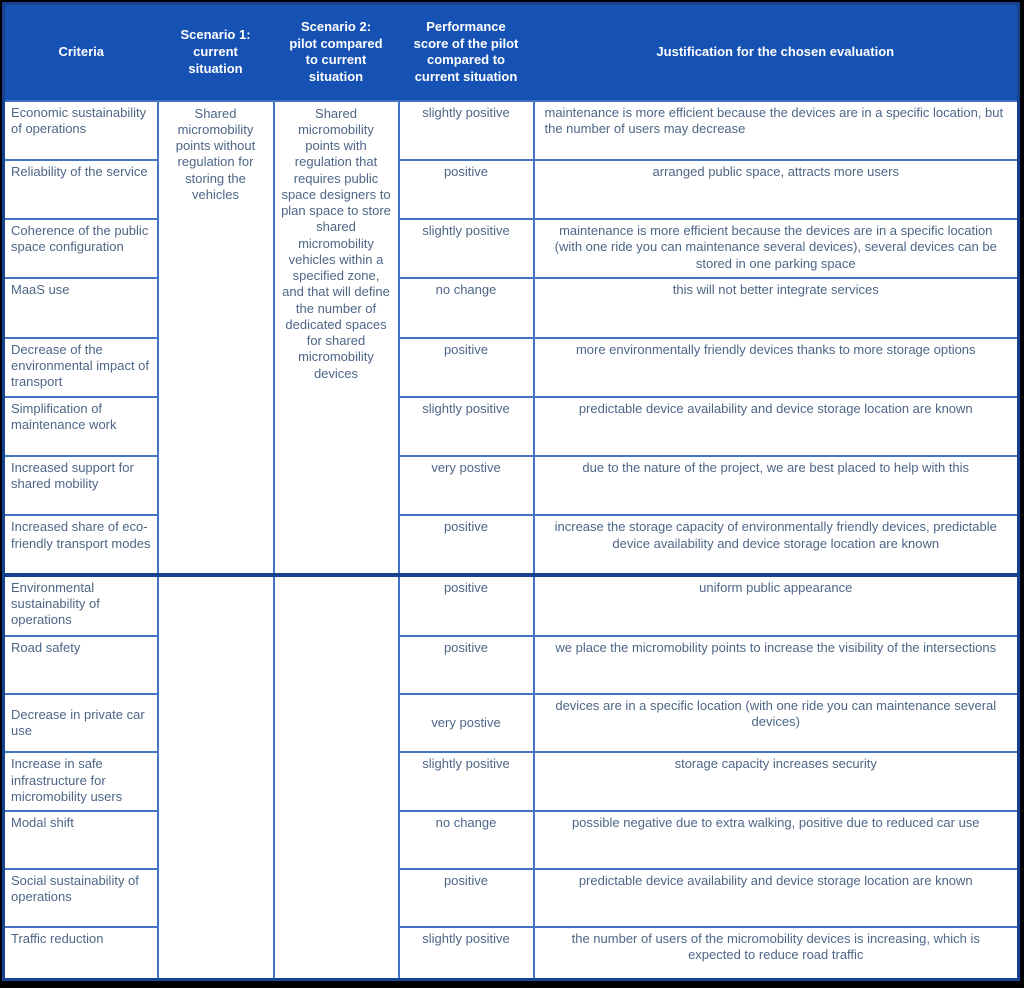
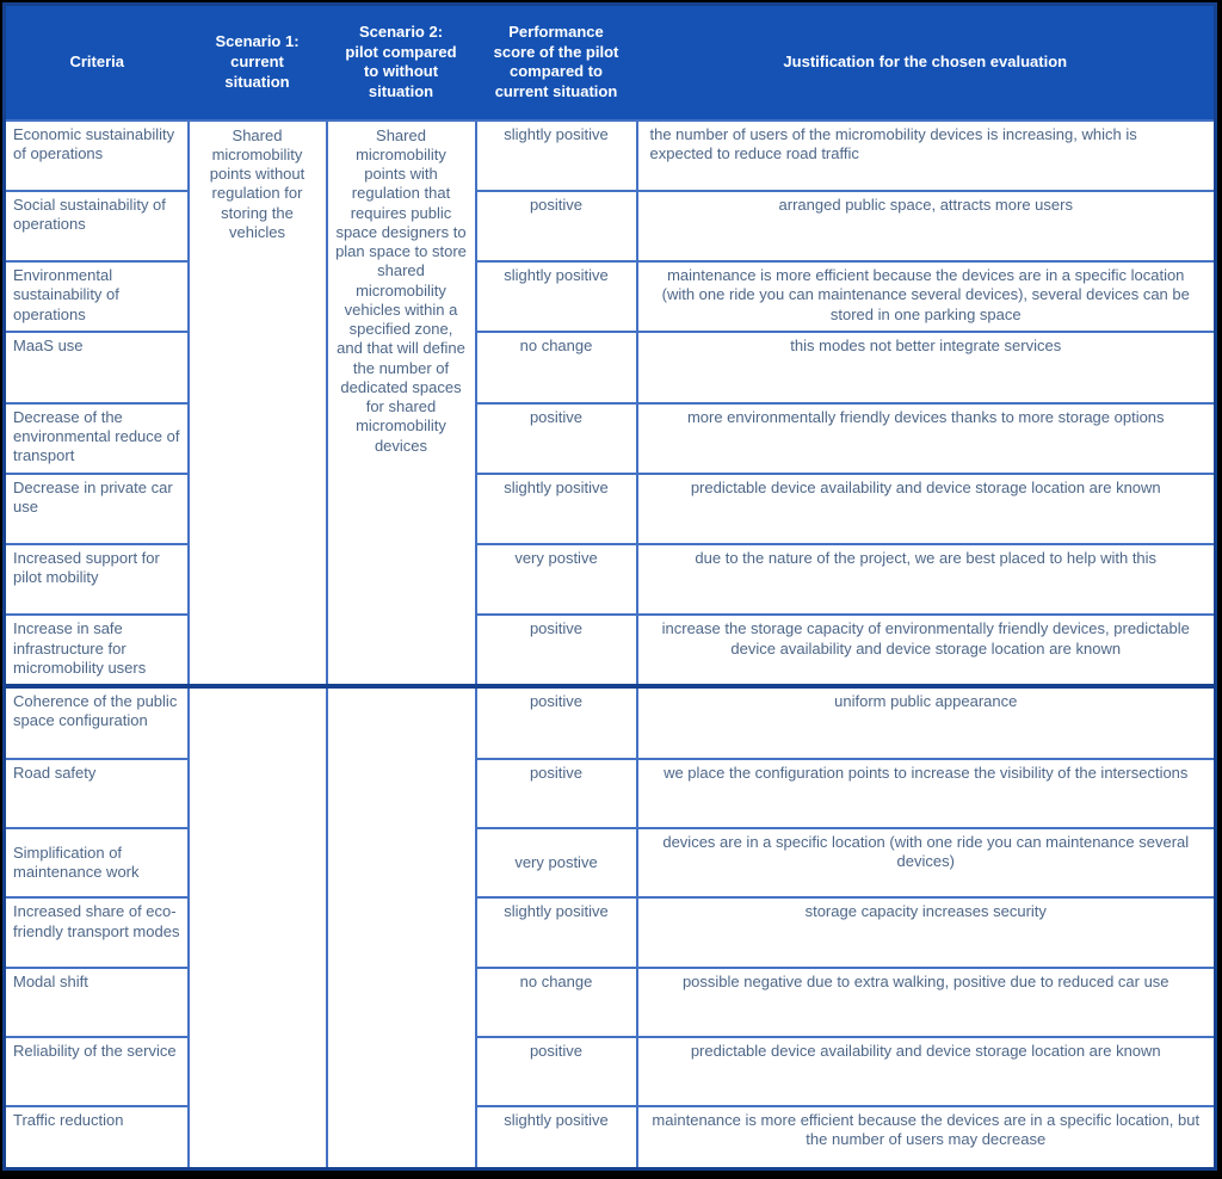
- Criteria	Scenario 1: current situation	Scenario 2: pilot compared to current situation	Performance score of the pilot compared to current situation	Justification for the chosen evaluation
+ Criteria	Scenario 1: current situation	Scenario 2: pilot compared to without situation	Performance score of the pilot compared to current situation	Justification for the chosen evaluation
- Economic sustainability of operations	Shared micromobility points without regulation for storing the vehicles	Shared micromobility points with regulation that requires public space designers to plan space to store shared micromobility vehicles within a specified zone, and that will define the number of dedicated spaces for shared micromobility devices	slightly positive	maintenance is more efficient because the devices are in a specific location, but the number of users may decrease
+ Economic sustainability of operations	Shared micromobility points without regulation for storing the vehicles	Shared micromobility points with regulation that requires public space designers to plan space to store shared micromobility vehicles within a specified zone, and that will define the number of dedicated spaces for shared micromobility devices	slightly positive	the number of users of the micromobility devices is increasing, which is expected to reduce road traffic
- Reliability of the service	positive	arranged public space, attracts more users
+ Social sustainability of operations	positive	arranged public space, attracts more users
- Coherence of the public space configuration	slightly positive	maintenance is more efficient because the devices are in a specific location (with one ride you can maintenance several devices), several devices can be stored in one parking space
+ Environmental sustainability of operations	slightly positive	maintenance is more efficient because the devices are in a specific location (with one ride you can maintenance several devices), several devices can be stored in one parking space
- MaaS use	no change	this will not better integrate services
+ MaaS use	no change	this modes not better integrate services
- Decrease of the environmental impact of transport	positive	more environmentally friendly devices thanks to more storage options
+ Decrease of the environmental reduce of transport	positive	more environmentally friendly devices thanks to more storage options
- Simplification of maintenance work	slightly positive	predictable device availability and device storage location are known
+ Decrease in private car use	slightly positive	predictable device availability and device storage location are known
- Increased support for shared mobility	very postive	due to the nature of the project, we are best placed to help with this
+ Increased support for pilot mobility	very postive	due to the nature of the project, we are best placed to help with this
- Increased share of eco-friendly transport modes	positive	increase the storage capacity of environmentally friendly devices, predictable device availability and device storage location are known
+ Increase in safe infrastructure for micromobility users	positive	increase the storage capacity of environmentally friendly devices, predictable device availability and device storage location are known
- Environmental sustainability of operations			positive	uniform public appearance
+ Coherence of the public space configuration			positive	uniform public appearance
- Road safety	positive	we place the micromobility points to increase the visibility of the intersections
+ Road safety	positive	we place the configuration points to increase the visibility of the intersections
- Decrease in private car use	very postive	devices are in a specific location (with one ride you can maintenance several devices)
+ Simplification of maintenance work	very postive	devices are in a specific location (with one ride you can maintenance several devices)
- Increase in safe infrastructure for micromobility users	slightly positive	storage capacity increases security
+ Increased share of eco-friendly transport modes	slightly positive	storage capacity increases security
  Modal shift	no change	possible negative due to extra walking, positive due to reduced car use
- Social sustainability of operations	positive	predictable device availability and device storage location are known
+ Reliability of the service	positive	predictable device availability and device storage location are known
- Traffic reduction	slightly positive	the number of users of the micromobility devices is increasing, which is expected to reduce road traffic
+ Traffic reduction	slightly positive	maintenance is more efficient because the devices are in a specific location, but the number of users may decrease
